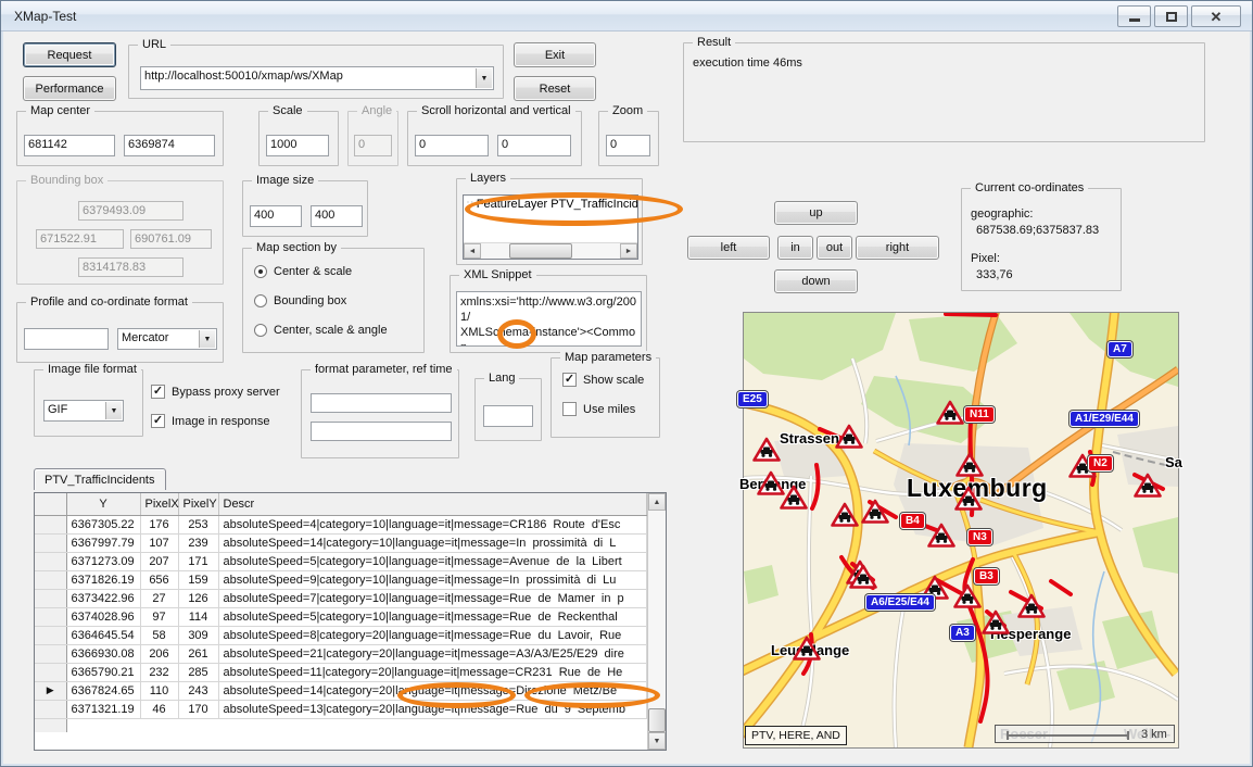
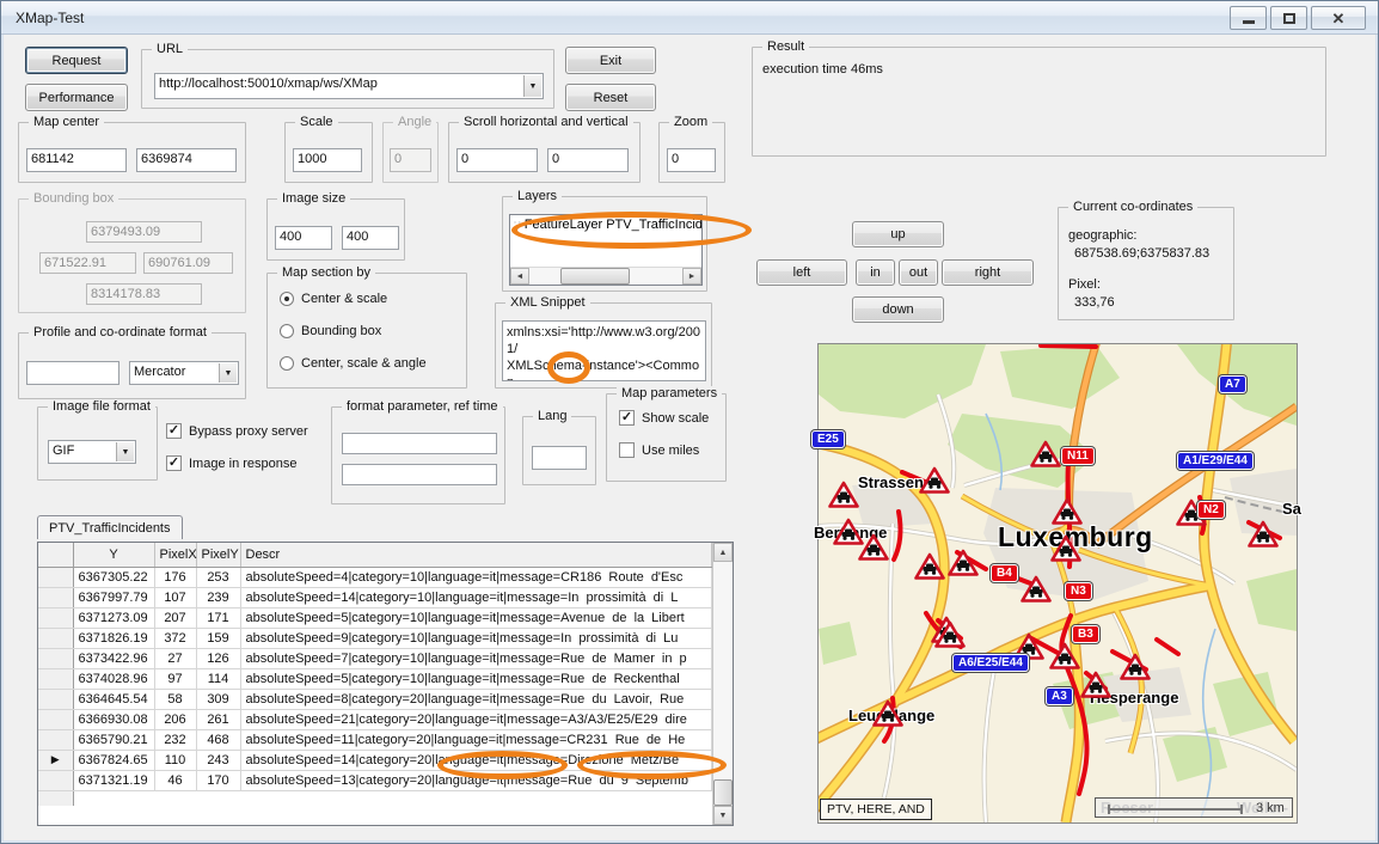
  XMap-Test
  ✕
  Request
  Performance
  URL
  http://localhost:50010/xmap/ws/XMap
  Exit
  Reset
  Result
  execution time 46ms
  Map center
  681142
  6369874
  Scale
  1000
  Angle
  0
  Scroll horizontal and vertical
  0
  0
  Zoom
  0
  Bounding box
  6379493.09
  671522.91
  690761.09
  8314178.83
  Image size
  400
  400
  Layers
  ∷
  FeatureLayer PTV_TrafficIncid
  up
  left
  in
  out
  right
  down
  Current co-ordinates
  geographic:
  687538.69;6375837.83
  Pixel:
  333,76
  Map section by
  Center & scale
  Bounding box
  Center, scale & angle
  XML Snippet
  xmlns:xsi='http://www.w3.org/2001/
  XMLSchema-instance'><Commo
  Profile and co-ordinate format
  Mercator
  Image file format
  GIF
  ✓
  Bypass proxy server
  ✓
  Image in response
  format parameter, ref time
  Lang
  Map parameters
  ✓
  Show scale
  Use miles
  PTV_TrafficIncidents
  	Y	PixelX	PixelY	Descr
  	6367305.22	176	253	absoluteSpeed=4|category=10|language=it|message=CR186 Route d'Esc
  	6367997.79	107	239	absoluteSpeed=14|category=10|language=it|message=In prossimità di L
  	6371273.09	207	171	absoluteSpeed=5|category=10|language=it|message=Avenue de la Libert
- 	6371826.19	656	159	absoluteSpeed=9|category=10|language=it|message=In prossimità di Lu
+ 	6371826.19	372	159	absoluteSpeed=9|category=10|language=it|message=In prossimità di Lu
  	6373422.96	27	126	absoluteSpeed=7|category=10|language=it|message=Rue de Mamer in p
  	6374028.96	97	114	absoluteSpeed=5|category=10|language=it|message=Rue de Reckenthal
  	6364645.54	58	309	absoluteSpeed=8|category=20|language=it|message=Rue du Lavoir, Rue
  	6366930.08	206	261	absoluteSpeed=21|category=20|language=it|message=A3/A3/E25/E29 dire
- 	6365790.21	232	285	absoluteSpeed=11|category=20|language=it|message=CR231 Rue de He
+ 	6365790.21	232	468	absoluteSpeed=11|category=20|language=it|message=CR231 Rue de He
  ▶	6367824.65	110	243	absoluteSpeed=14|category=20|language=it|message=Direzione Metz/Be
  	6371321.19	46	170	absoluteSpeed=13|category=20|language=it|message=Rue du 9 Septemb
  Weiler-
  Strassen
  Luxemburg
  Leuange
  sperange
  Sa
  E25
  A7
  A1/E29/E44
  N11
  N2
  B4
  N3
  B3
  A6/E25/E44
  A3
  PTV, HERE, AND
  3 km
